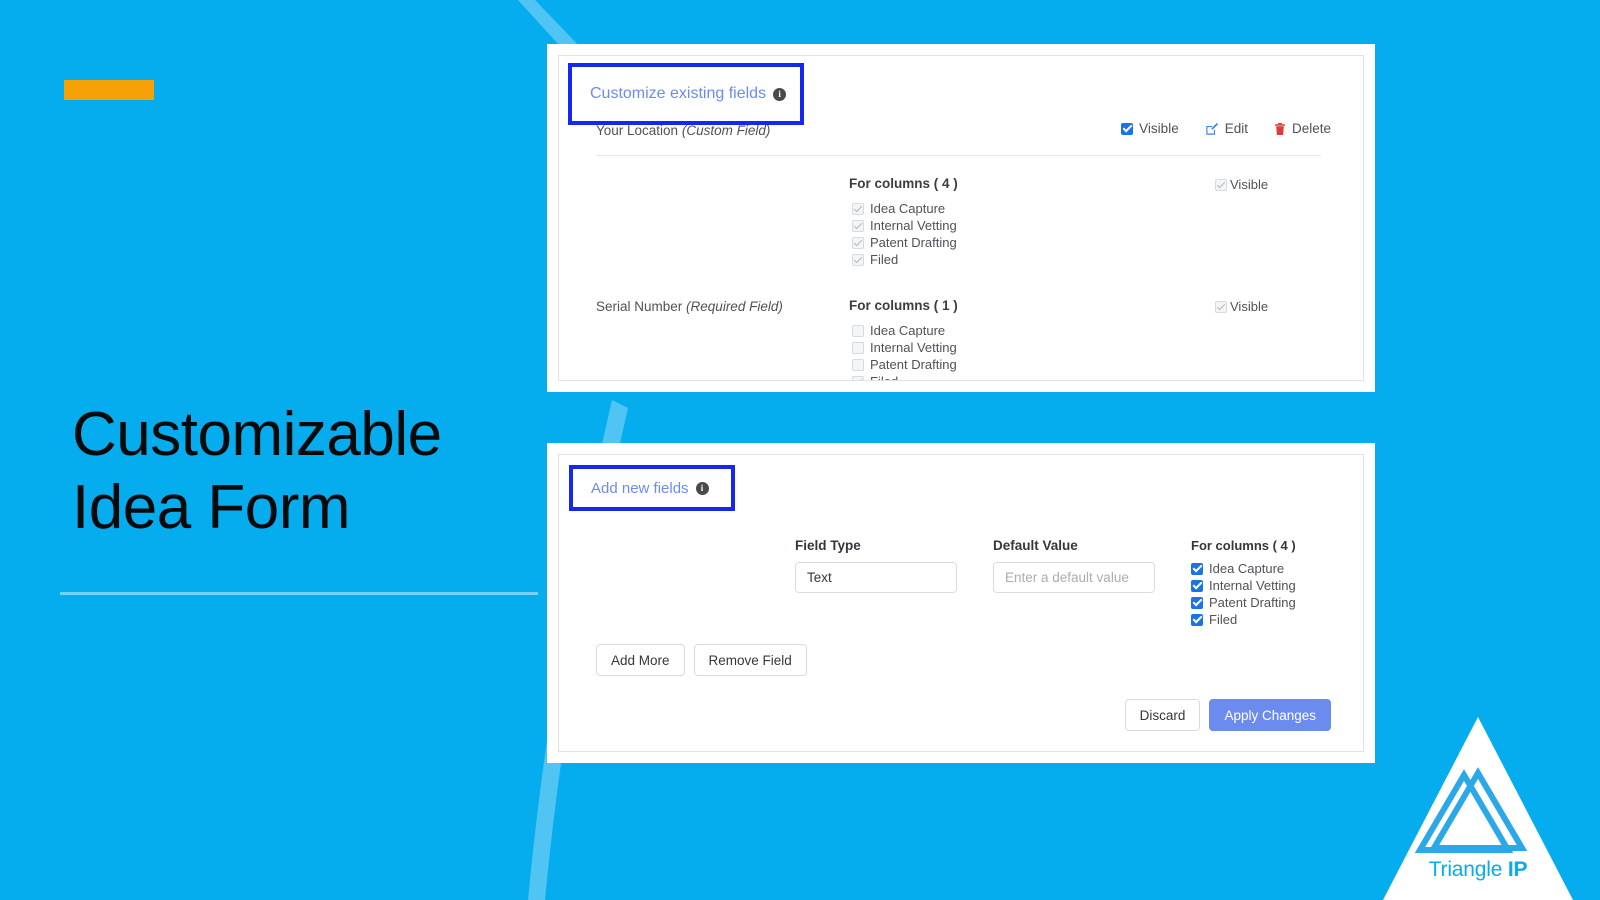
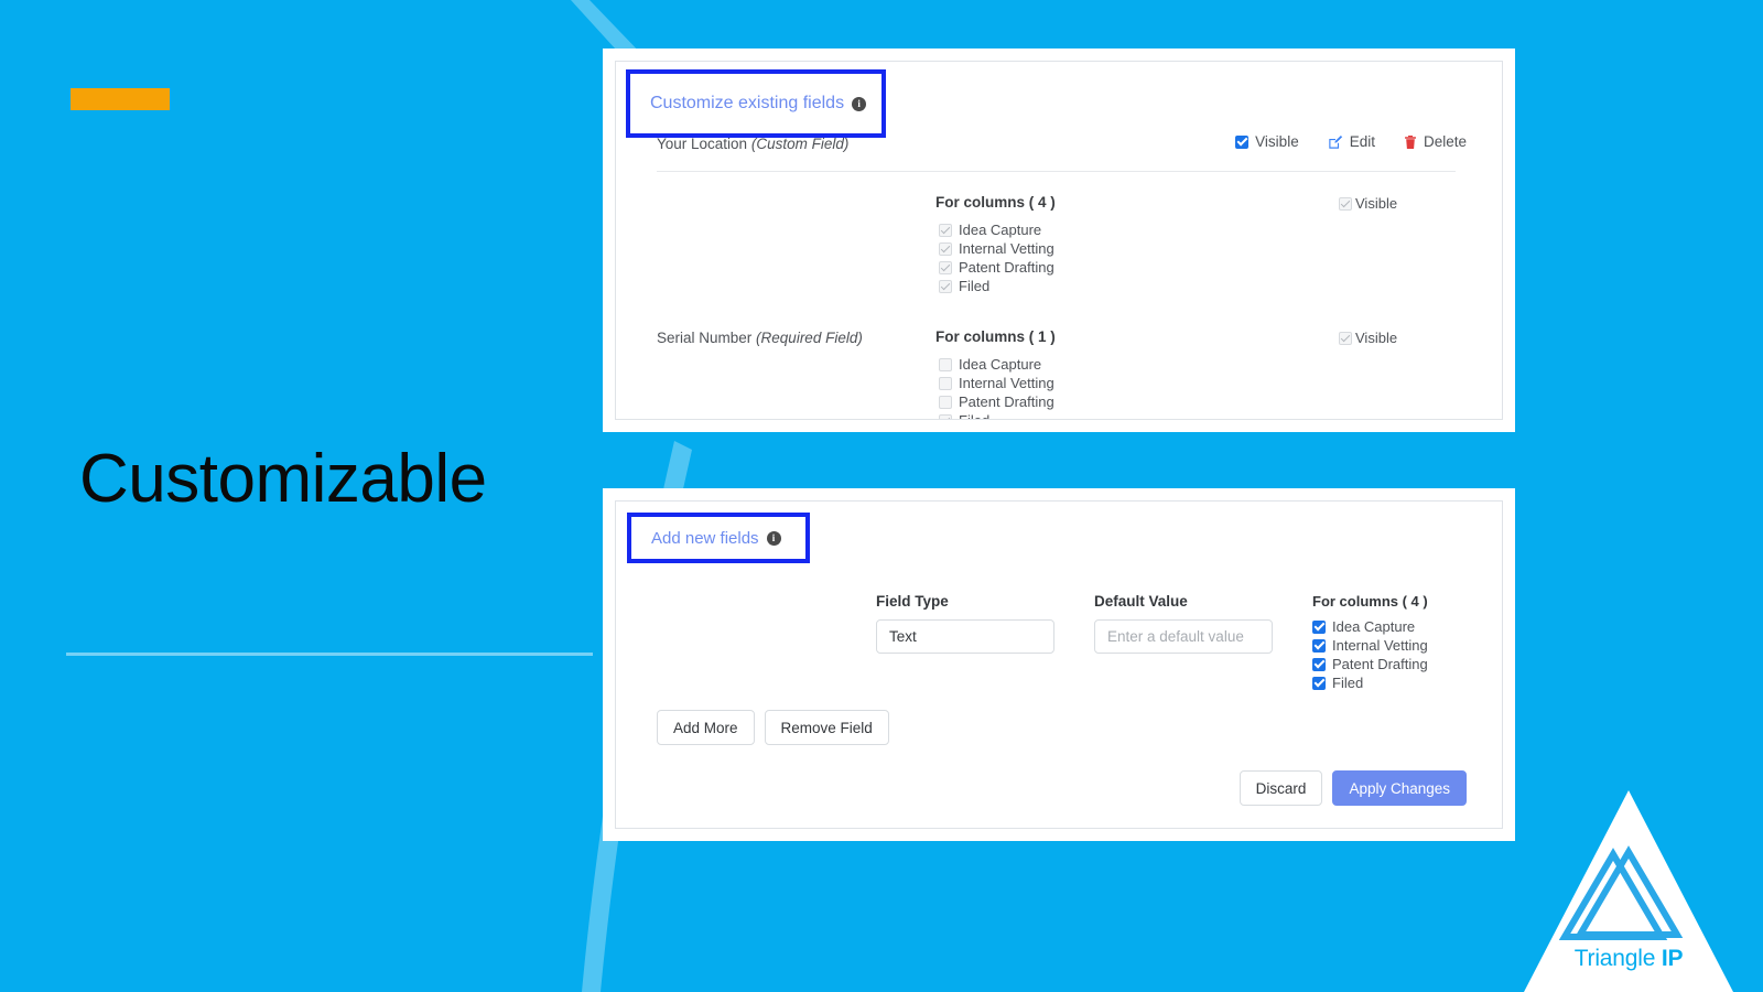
  Customizable
- Idea Form
  Customize existing fields
  i
  Your Location (Custom Field)
  Visible
  Edit
  Delete
  For columns ( 4 )
  Idea Capture
  Internal Vetting
  Patent Drafting
  Filed
  Visible
  Serial Number (Required Field)
  For columns ( 1 )
  Idea Capture
  Internal Vetting
  Patent Drafting
  Visible
  Add new fields
  i
  Field Type
  Text
  Default Value
  Enter a default value
  For columns ( 4 )
  Idea Capture
  Internal Vetting
  Patent Drafting
  Filed
  Add More
  Remove Field
  Discard
  Apply Changes
  Triangle IP
